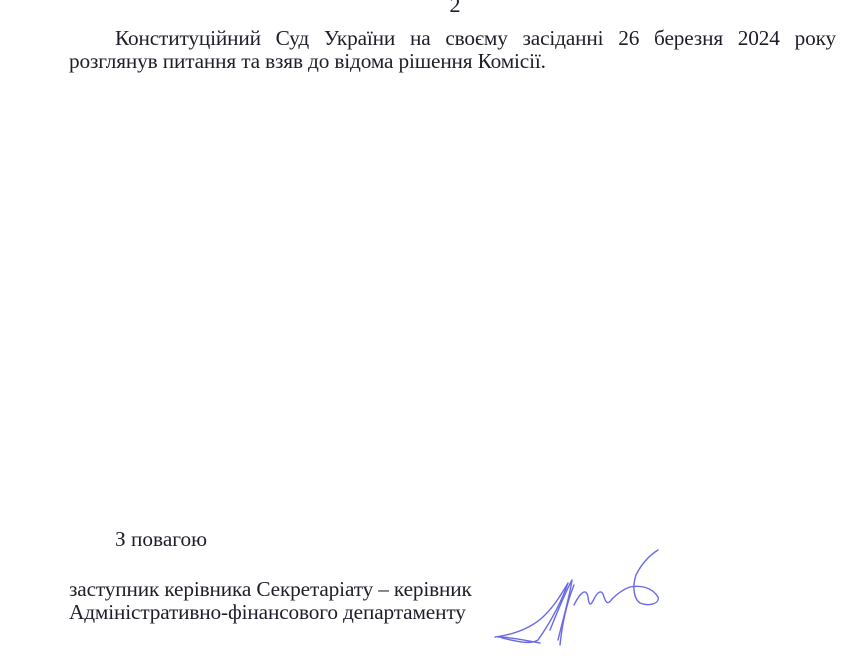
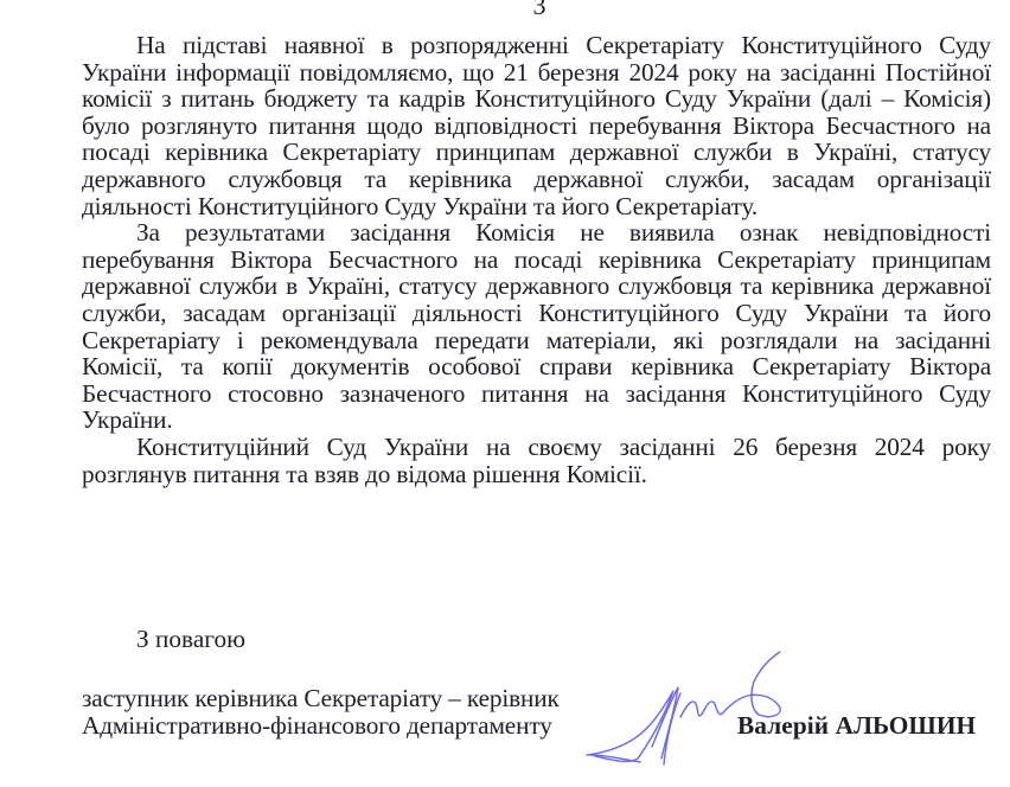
- 2
+ 3
+ На підставі наявної в розпорядженні Секретаріату Конституційного Суду України інформації повідомляємо, що 21 березня 2024 року на засіданні Постійної комісії з питань бюджету та кадрів Конституційного Суду України (далі – Комісія) було розглянуто питання щодо відповідності перебування Віктора Бесчастного на посаді керівника Секретаріату принципам державної служби в Україні, статусу державного службовця та керівника державної служби, засадам організації діяльності Конституційного Суду України та його Секретаріату.
+ За результатами засідання Комісія не виявила ознак невідповідності перебування Віктора Бесчастного на посаді керівника Секретаріату принципам державної служби в Україні, статусу державного службовця та керівника державної служби, засадам організації діяльності Конституційного Суду України та його Секретаріату і рекомендувала передати матеріали, які розглядали на засіданні Комісії, та копії документів особової справи керівника Секретаріату Віктора Бесчастного стосовно зазначеного питання на засідання Конституційного Суду України.
  Конституційний Суд України на своєму засіданні 26 березня 2024 року розглянув питання та взяв до відома рішення Комісії.
  З повагою
  заступник керівника Секретаріату – керівник
  Адміністративно-фінансового департаменту
+ Валерій АЛЬОШИН
